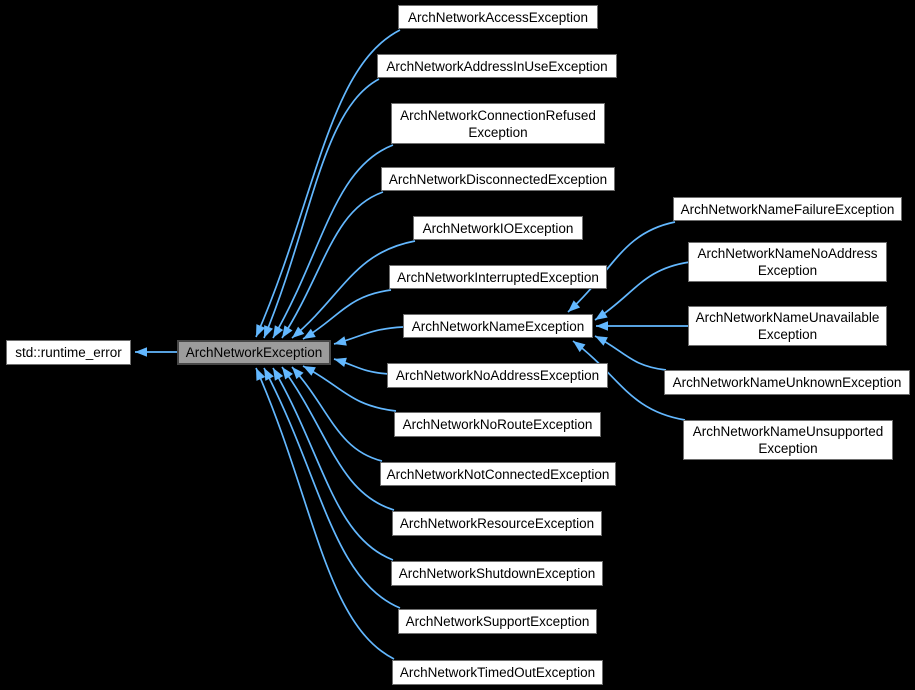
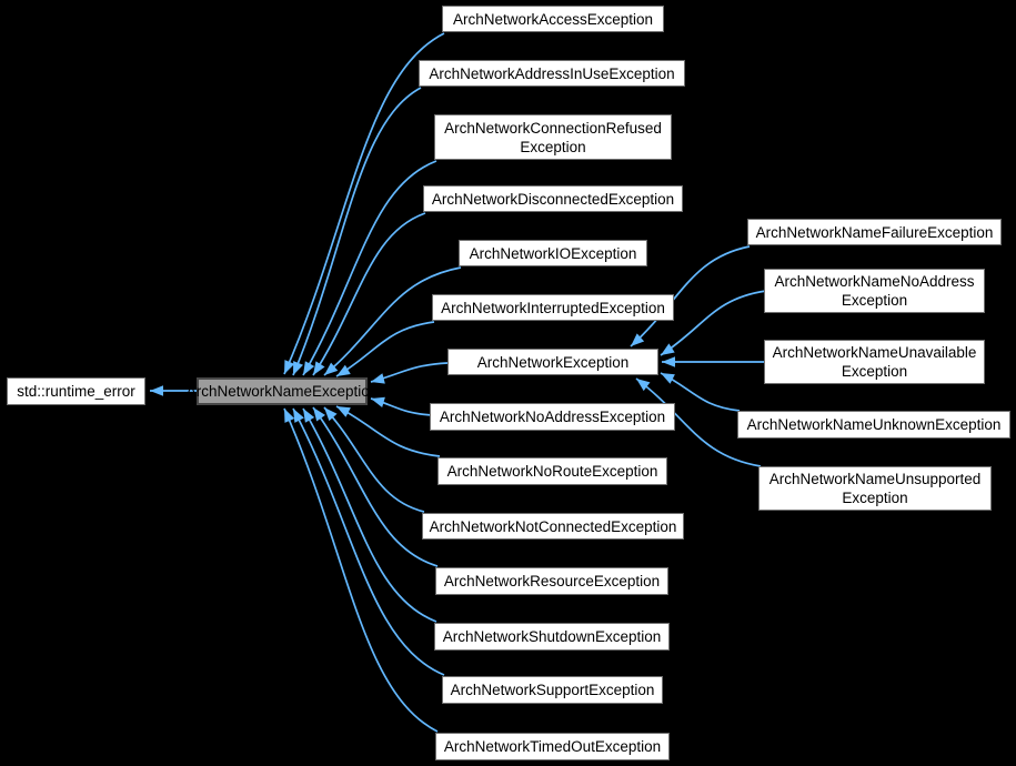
  std::runtime_error
- ArchNetworkException
+ ArchNetworkNameException
  ArchNetworkAccessException
  ArchNetworkAddressInUseException
  ArchNetworkConnectionRefused
  Exception
  ArchNetworkDisconnectedException
  ArchNetworkIOException
  ArchNetworkInterruptedException
- ArchNetworkNameException
+ ArchNetworkException
  ArchNetworkNoAddressException
  ArchNetworkNoRouteException
  ArchNetworkNotConnectedException
  ArchNetworkResourceException
  ArchNetworkShutdownException
  ArchNetworkSupportException
  ArchNetworkTimedOutException
  ArchNetworkNameFailureException
  ArchNetworkNameNoAddress
  Exception
  ArchNetworkNameUnavailable
  Exception
  ArchNetworkNameUnknownException
  ArchNetworkNameUnsupported
  Exception
